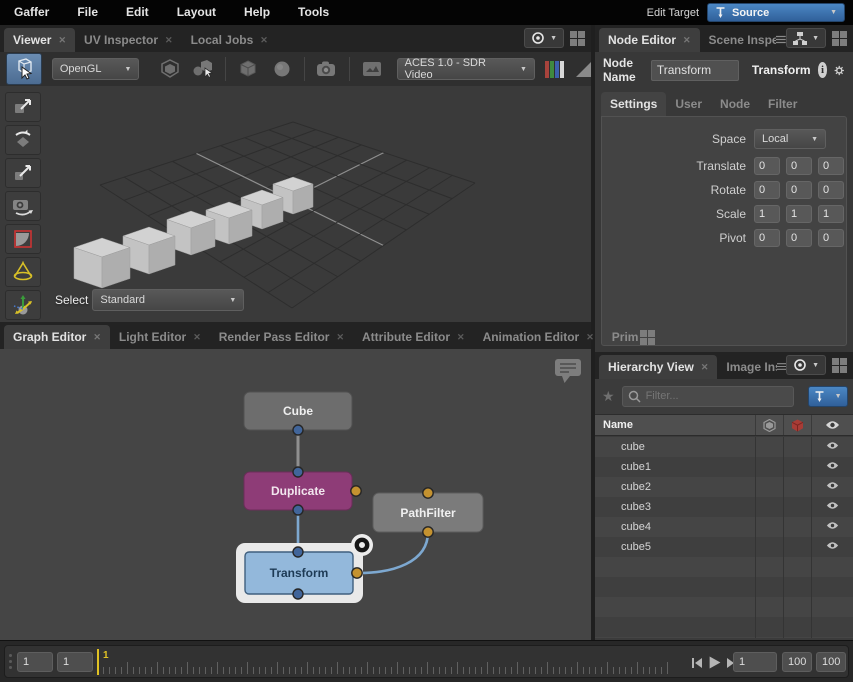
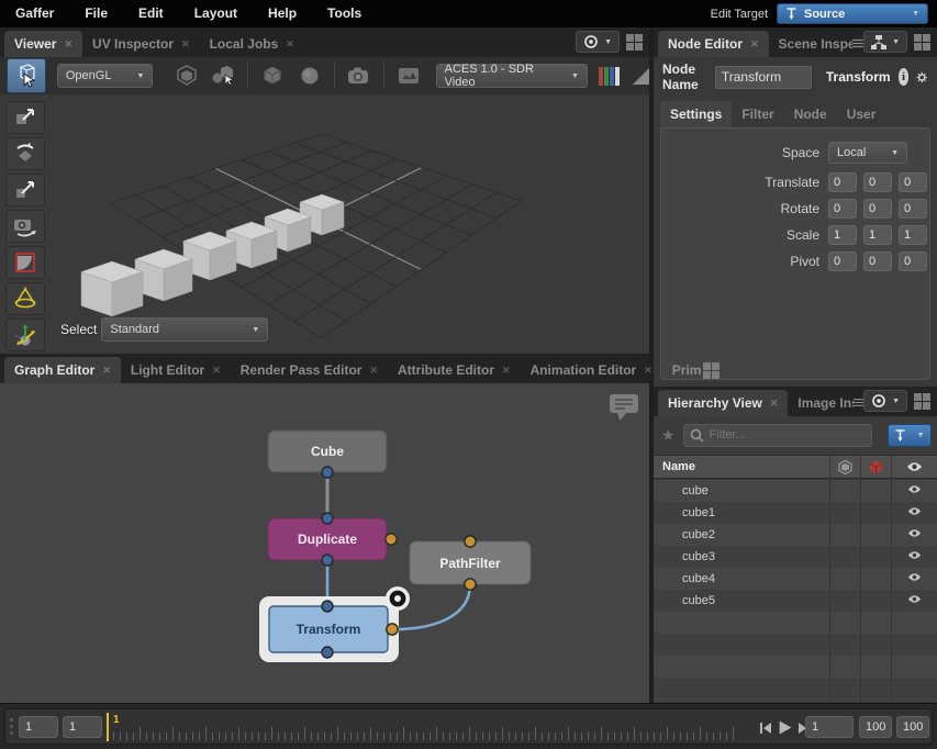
  Gaffer
  File
  Edit
  Layout
  Help
  Tools
  Edit Target
  Source
  Viewer
  ✕
  UV Inspector
  ✕
  Local Jobs
  ✕
  OpenGL
  ACES 1.0 - SDR Video
  Select
  Standard
  Node Editor
  ✕
  Scene Inspe
  Node Name
  Transform
  Transform
  i
  Settings
- User
+ Filter
  Node
- Filter
+ User
  Space
  Local
  Translate
  0
  0
  0
  Rotate
  0
  0
  0
  Scale
  1
  1
  1
  Pivot
  0
  0
  0
  Graph Editor
  ✕
  Light Editor
  ✕
  Render Pass Editor
  ✕
  Attribute Editor
  ✕
  Animation Editor
  ✕
  Prim
  Cube
  Duplicate
  PathFilter
  Transform
  Hierarchy View
  ✕
  Image In
  ★
  Filter...
  Name
  cube
  cube1
  cube2
  cube3
  cube4
  cube5
  1
  1
  1
  1
  100
  100
